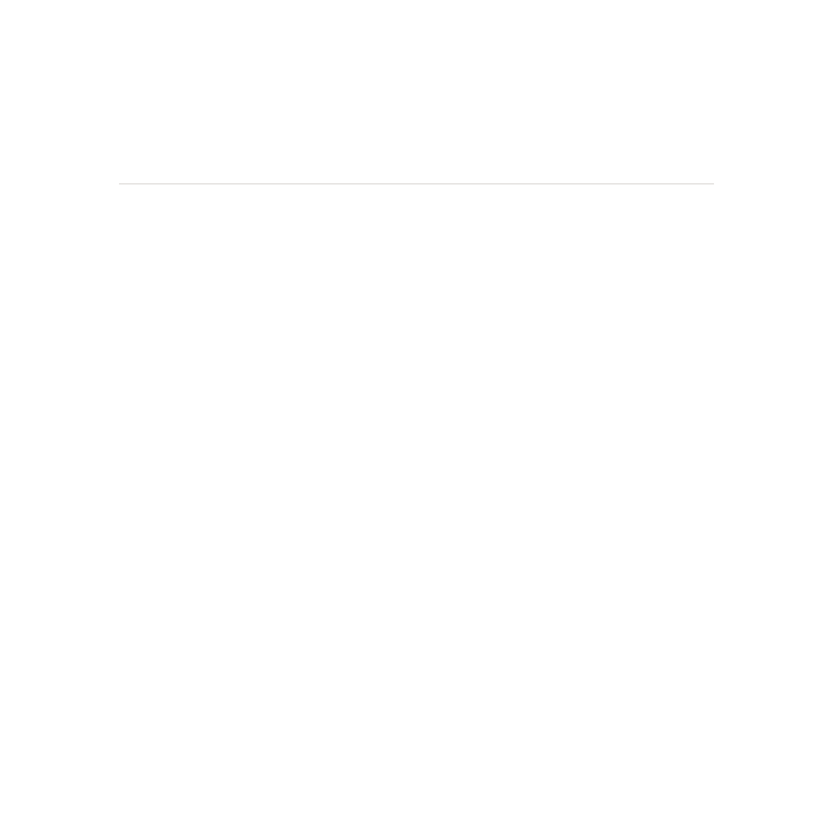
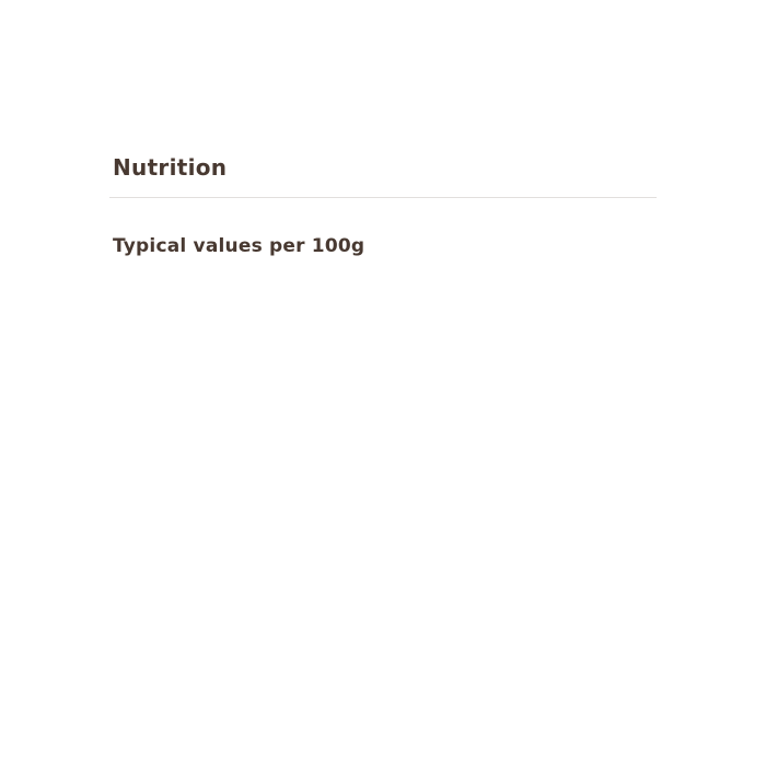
+ Nutrition
+ Typical values per 100g
